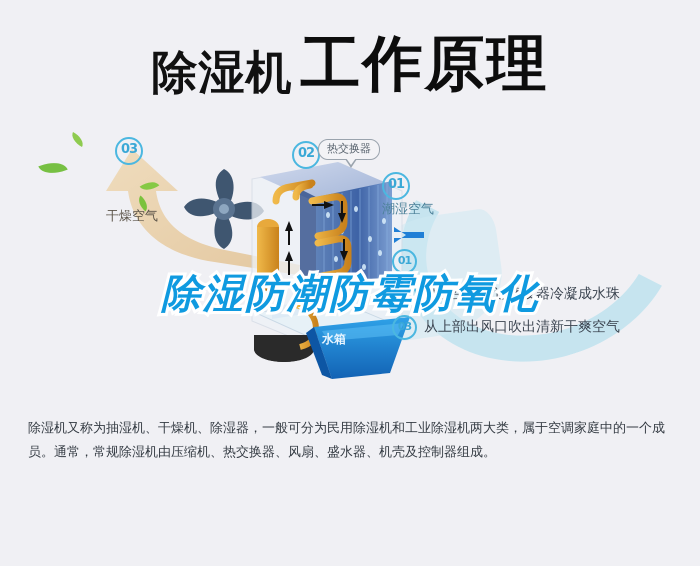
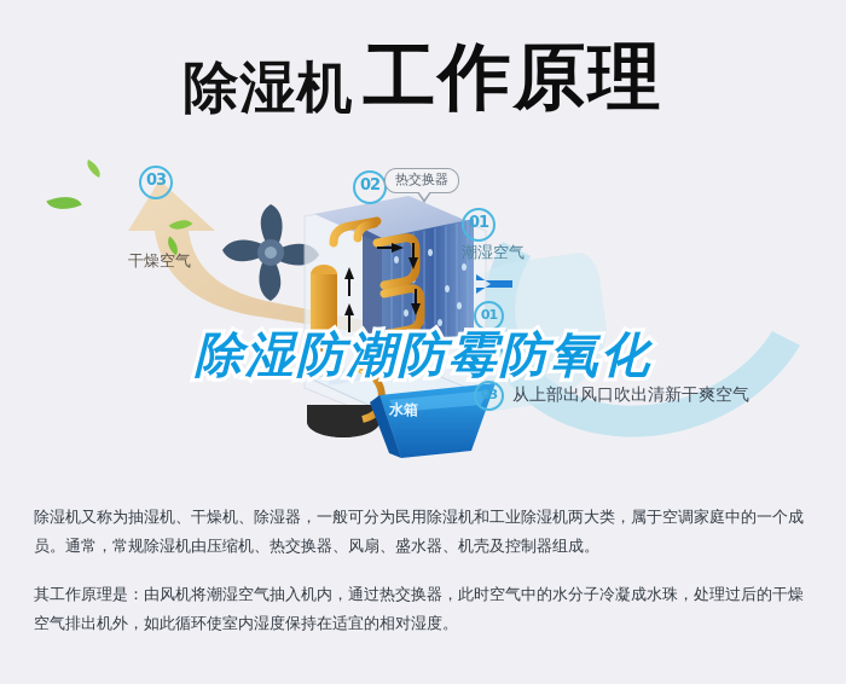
  除湿机 工作原理
  03
  02
  01
  热交换器
  干燥空气
  潮湿空气
  水箱
  01
  02
- 潮湿空气经过蒸发器冷凝成水珠
  03
  从上部出风口吹出清新干爽空气
  除湿防潮防霉防氧化
  除湿机又称为抽湿机、干燥机、除湿器，一般可分为民用除湿机和工业除湿机两大类，属于空调家庭中的一个成员。通常，常规除湿机由压缩机、热交换器、风扇、盛水器、机壳及控制器组成。
+ 其工作原理是：由风机将潮湿空气抽入机内，通过热交换器，此时空气中的水分子冷凝成水珠，处理过后的干燥空气排出机外，如此循环使室内湿度保持在适宜的相对湿度。
